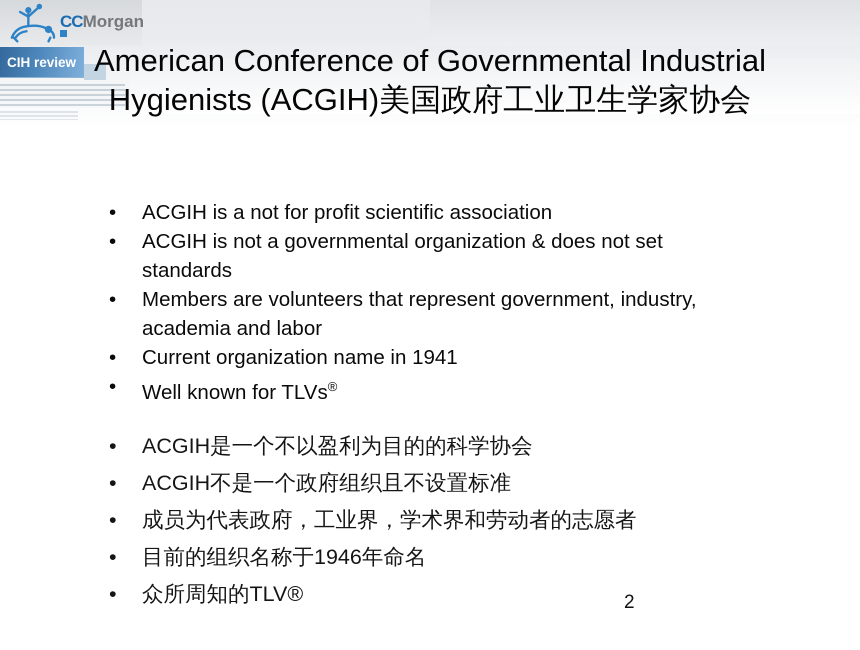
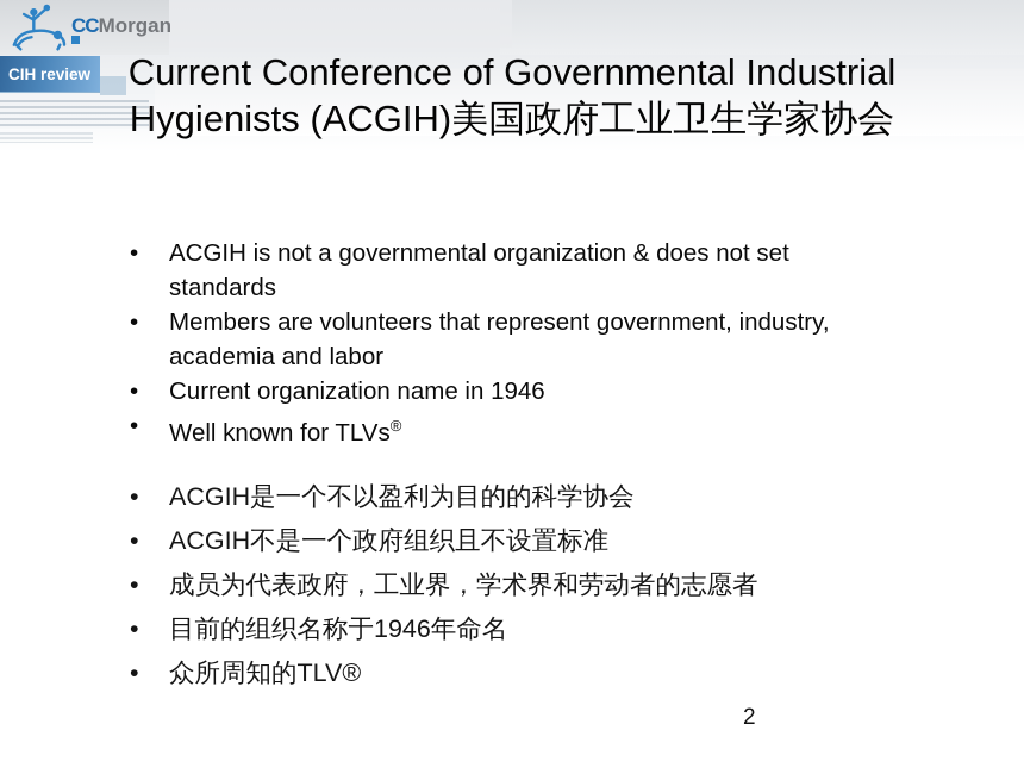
  CCMorgan
  CIH review
- American Conference of Governmental Industrial
+ Current Conference of Governmental Industrial
  Hygienists (ACGIH)美国政府工业卫生学家协会
- ACGIH is a not for profit scientific association
  ACGIH is not a governmental organization & does not set standards
  Members are volunteers that represent government, industry, academia and labor
- Current organization name in 1941
+ Current organization name in 1946
  Well known for TLVs®
  ACGIH是一个不以盈利为目的的科学协会
  ACGIH不是一个政府组织且不设置标准
  成员为代表政府，工业界，学术界和劳动者的志愿者
  目前的组织名称于1946年命名
  众所周知的TLV®
  2
